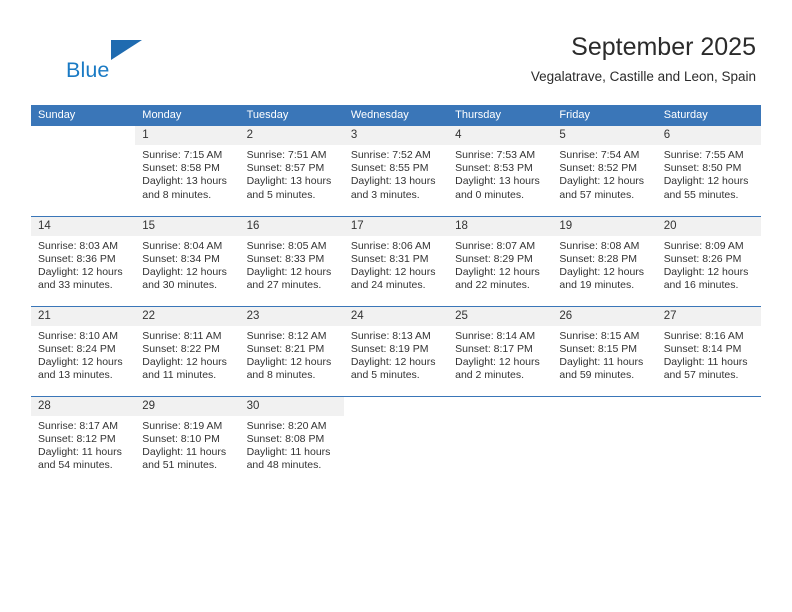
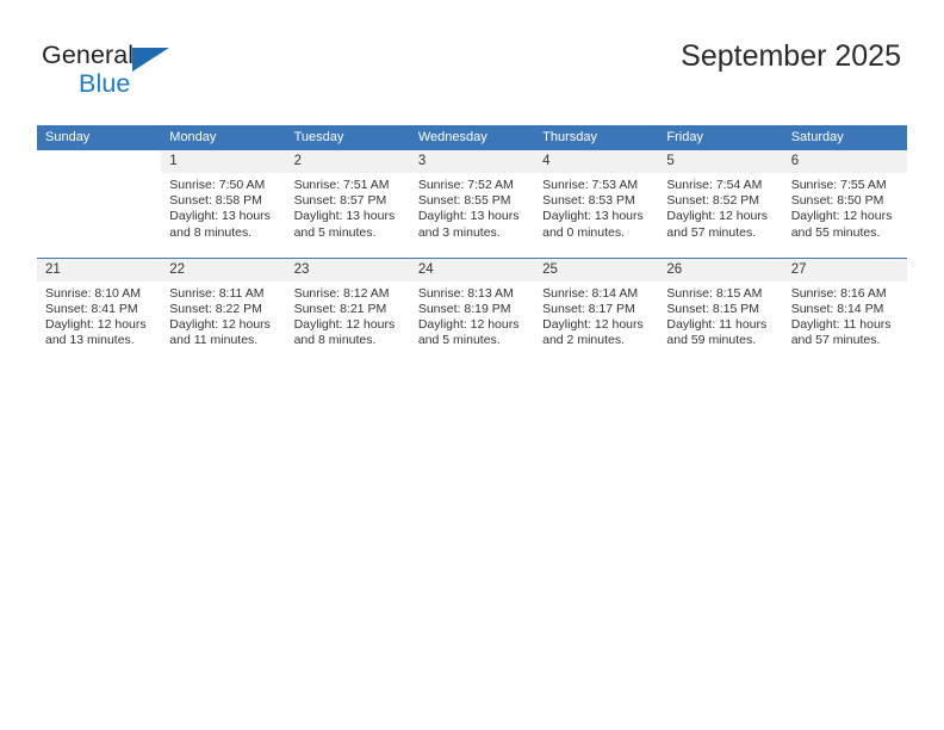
+ General
  Blue
  September 2025
- Vegalatrave, Castille and Leon, Spain
  Sunday	Monday	Tuesday	Wednesday	Thursday	Friday	Saturday
- 	1Sunrise: 7:15 AMSunset: 8:58 PMDaylight: 13 hoursand 8 minutes.	2Sunrise: 7:51 AMSunset: 8:57 PMDaylight: 13 hoursand 5 minutes.	3Sunrise: 7:52 AMSunset: 8:55 PMDaylight: 13 hoursand 3 minutes.	4Sunrise: 7:53 AMSunset: 8:53 PMDaylight: 13 hoursand 0 minutes.	5Sunrise: 7:54 AMSunset: 8:52 PMDaylight: 12 hoursand 57 minutes.	6Sunrise: 7:55 AMSunset: 8:50 PMDaylight: 12 hoursand 55 minutes.
+ 	1Sunrise: 7:50 AMSunset: 8:58 PMDaylight: 13 hoursand 8 minutes.	2Sunrise: 7:51 AMSunset: 8:57 PMDaylight: 13 hoursand 5 minutes.	3Sunrise: 7:52 AMSunset: 8:55 PMDaylight: 13 hoursand 3 minutes.	4Sunrise: 7:53 AMSunset: 8:53 PMDaylight: 13 hoursand 0 minutes.	5Sunrise: 7:54 AMSunset: 8:52 PMDaylight: 12 hoursand 57 minutes.	6Sunrise: 7:55 AMSunset: 8:50 PMDaylight: 12 hoursand 55 minutes.
- 14Sunrise: 8:03 AMSunset: 8:36 PMDaylight: 12 hoursand 33 minutes.	15Sunrise: 8:04 AMSunset: 8:34 PMDaylight: 12 hoursand 30 minutes.	16Sunrise: 8:05 AMSunset: 8:33 PMDaylight: 12 hoursand 27 minutes.	17Sunrise: 8:06 AMSunset: 8:31 PMDaylight: 12 hoursand 24 minutes.	18Sunrise: 8:07 AMSunset: 8:29 PMDaylight: 12 hoursand 22 minutes.	19Sunrise: 8:08 AMSunset: 8:28 PMDaylight: 12 hoursand 19 minutes.	20Sunrise: 8:09 AMSunset: 8:26 PMDaylight: 12 hoursand 16 minutes.
- 21Sunrise: 8:10 AMSunset: 8:24 PMDaylight: 12 hoursand 13 minutes.	22Sunrise: 8:11 AMSunset: 8:22 PMDaylight: 12 hoursand 11 minutes.	23Sunrise: 8:12 AMSunset: 8:21 PMDaylight: 12 hoursand 8 minutes.	24Sunrise: 8:13 AMSunset: 8:19 PMDaylight: 12 hoursand 5 minutes.	25Sunrise: 8:14 AMSunset: 8:17 PMDaylight: 12 hoursand 2 minutes.	26Sunrise: 8:15 AMSunset: 8:15 PMDaylight: 11 hoursand 59 minutes.	27Sunrise: 8:16 AMSunset: 8:14 PMDaylight: 11 hoursand 57 minutes.
+ 21Sunrise: 8:10 AMSunset: 8:41 PMDaylight: 12 hoursand 13 minutes.	22Sunrise: 8:11 AMSunset: 8:22 PMDaylight: 12 hoursand 11 minutes.	23Sunrise: 8:12 AMSunset: 8:21 PMDaylight: 12 hoursand 8 minutes.	24Sunrise: 8:13 AMSunset: 8:19 PMDaylight: 12 hoursand 5 minutes.	25Sunrise: 8:14 AMSunset: 8:17 PMDaylight: 12 hoursand 2 minutes.	26Sunrise: 8:15 AMSunset: 8:15 PMDaylight: 11 hoursand 59 minutes.	27Sunrise: 8:16 AMSunset: 8:14 PMDaylight: 11 hoursand 57 minutes.
- 28Sunrise: 8:17 AMSunset: 8:12 PMDaylight: 11 hoursand 54 minutes.	29Sunrise: 8:19 AMSunset: 8:10 PMDaylight: 11 hoursand 51 minutes.	30Sunrise: 8:20 AMSunset: 8:08 PMDaylight: 11 hoursand 48 minutes.
